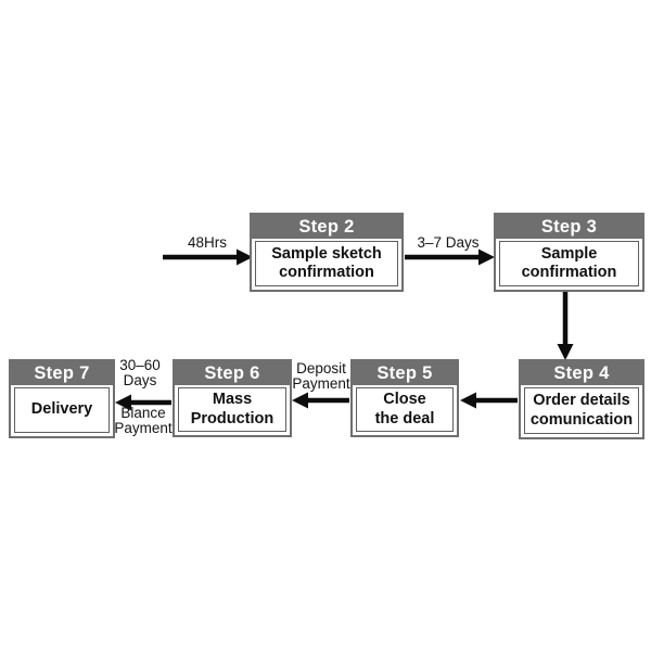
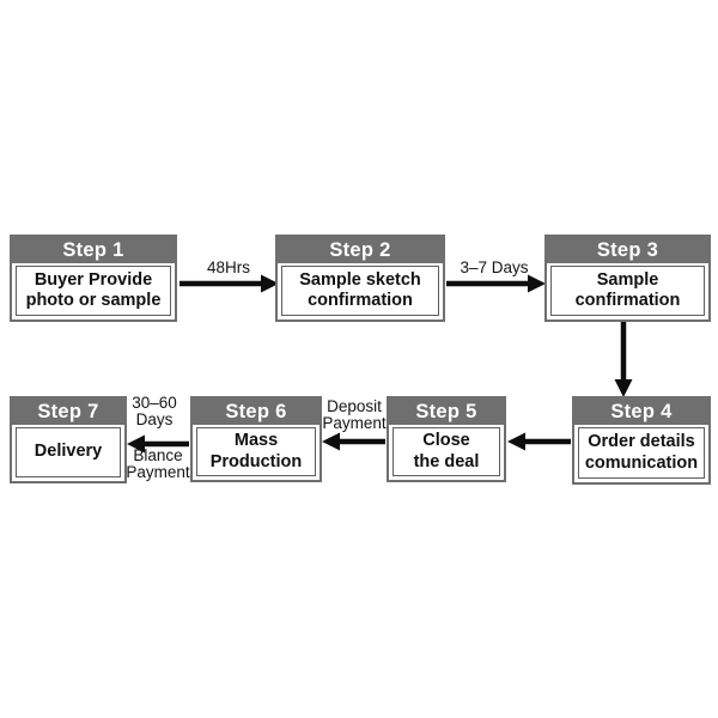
+ Step 1
+ Buyer Provide
+ photo or sample
  Step 2
  Sample sketch
  confirmation
  Step 3
  Sample
  confirmation
  Step 4
  Order details
  comunication
  Step 5
  Close
  the deal
  Step 6
  Mass
  Production
  Step 7
  Delivery
  48Hrs
  3–7 Days
  Deposit
  Payment
  30–60
  Days
  Blance
  Payment
